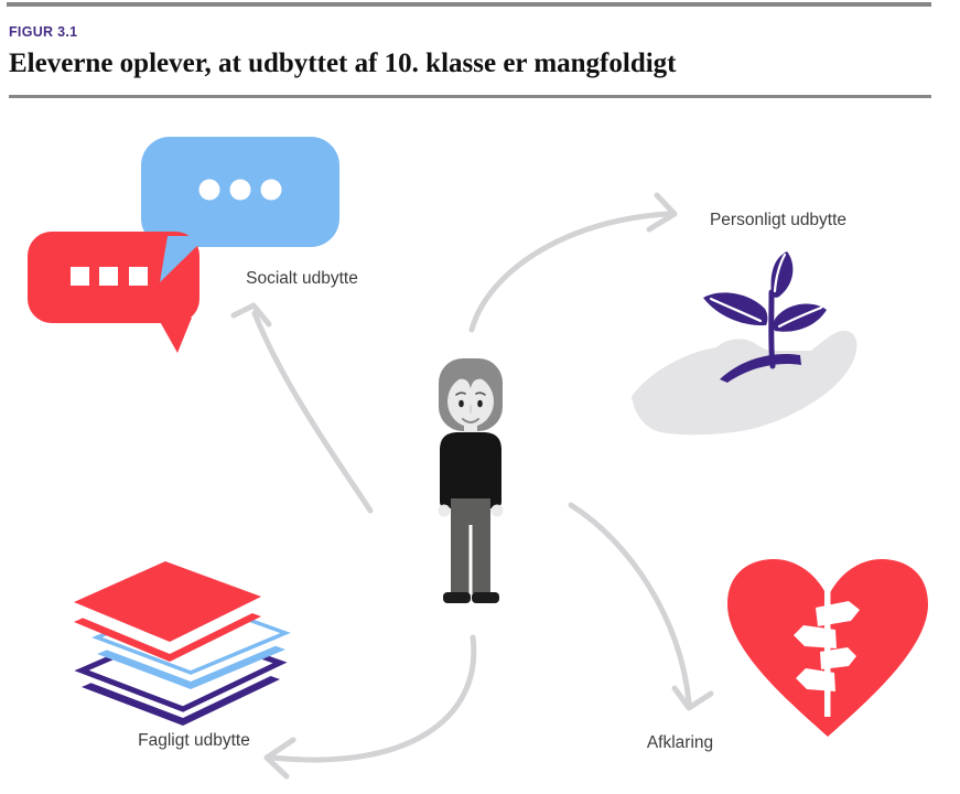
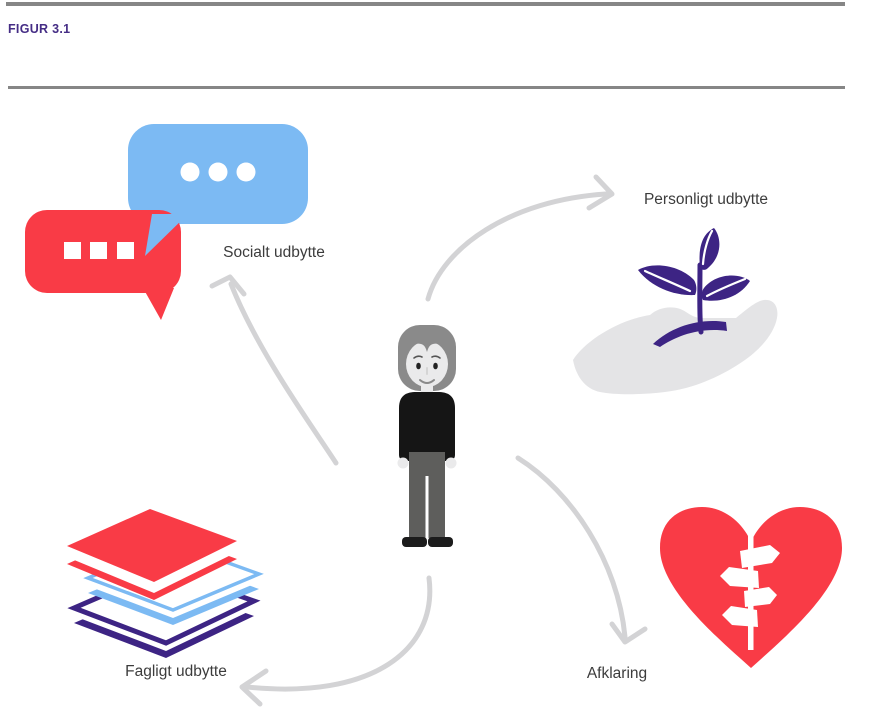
  FIGUR 3.1
- Eleverne oplever, at udbyttet af 10. klasse er mangfoldigt
  Socialt udbytte
  Personligt udbytte
  Fagligt udbytte
  Afklaring
